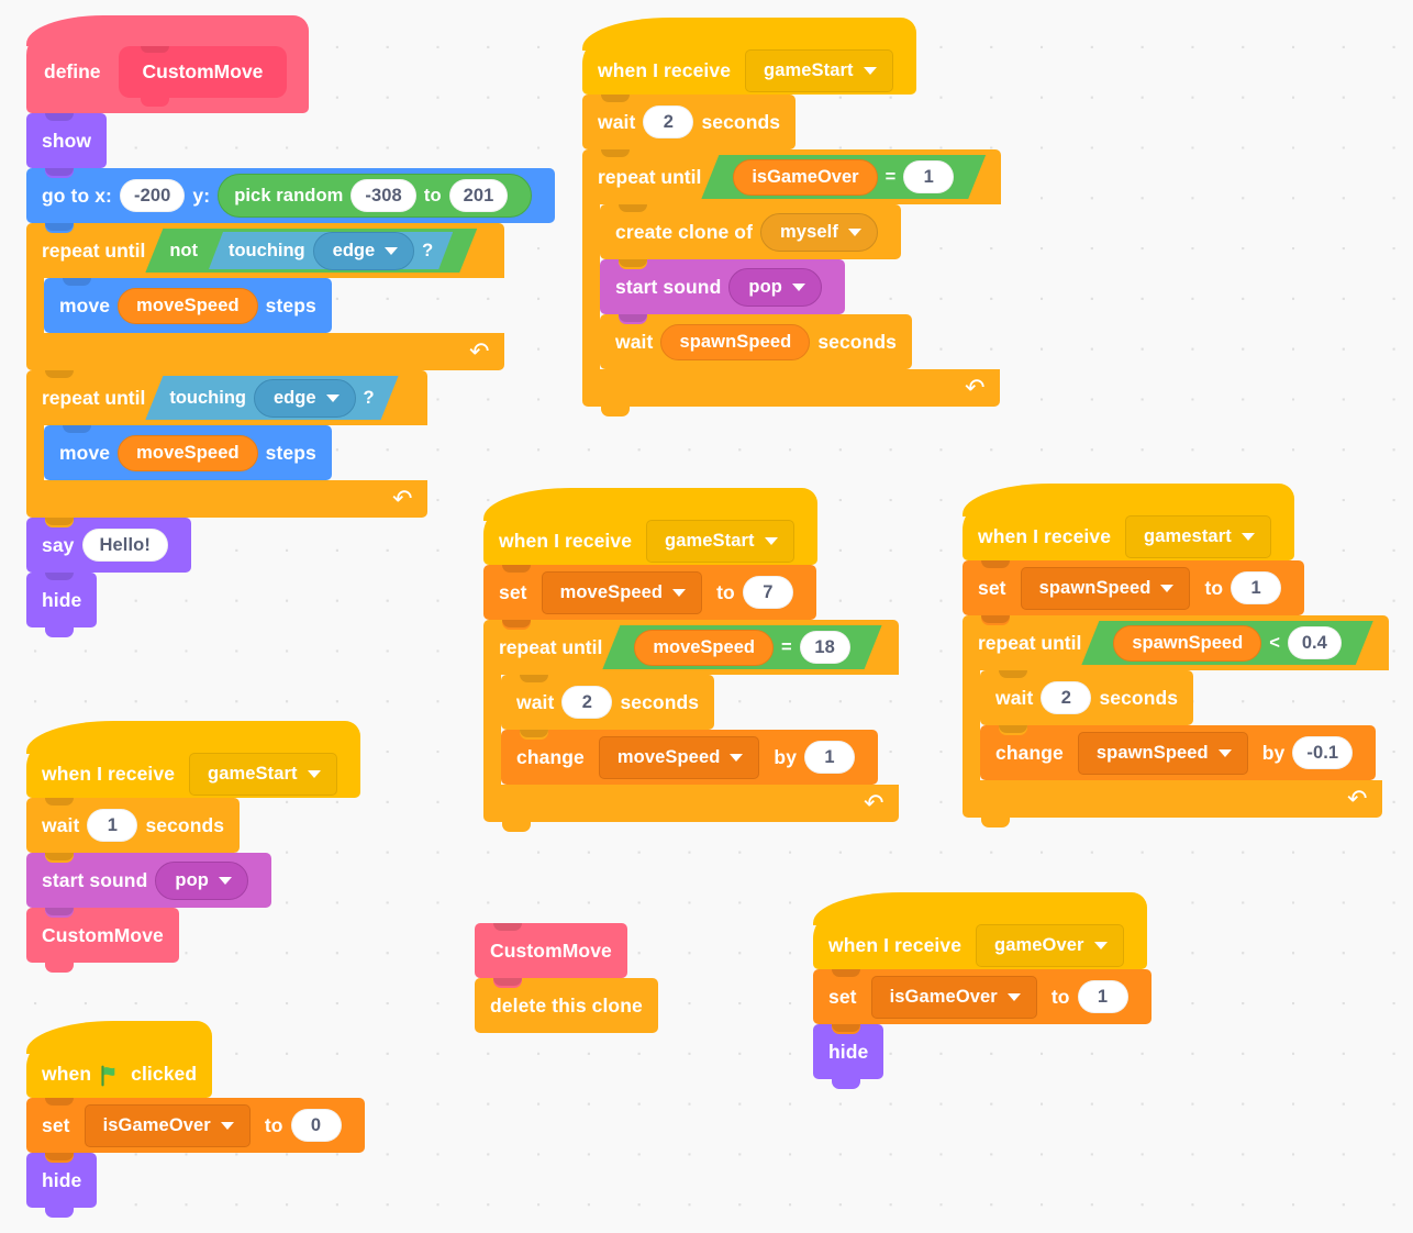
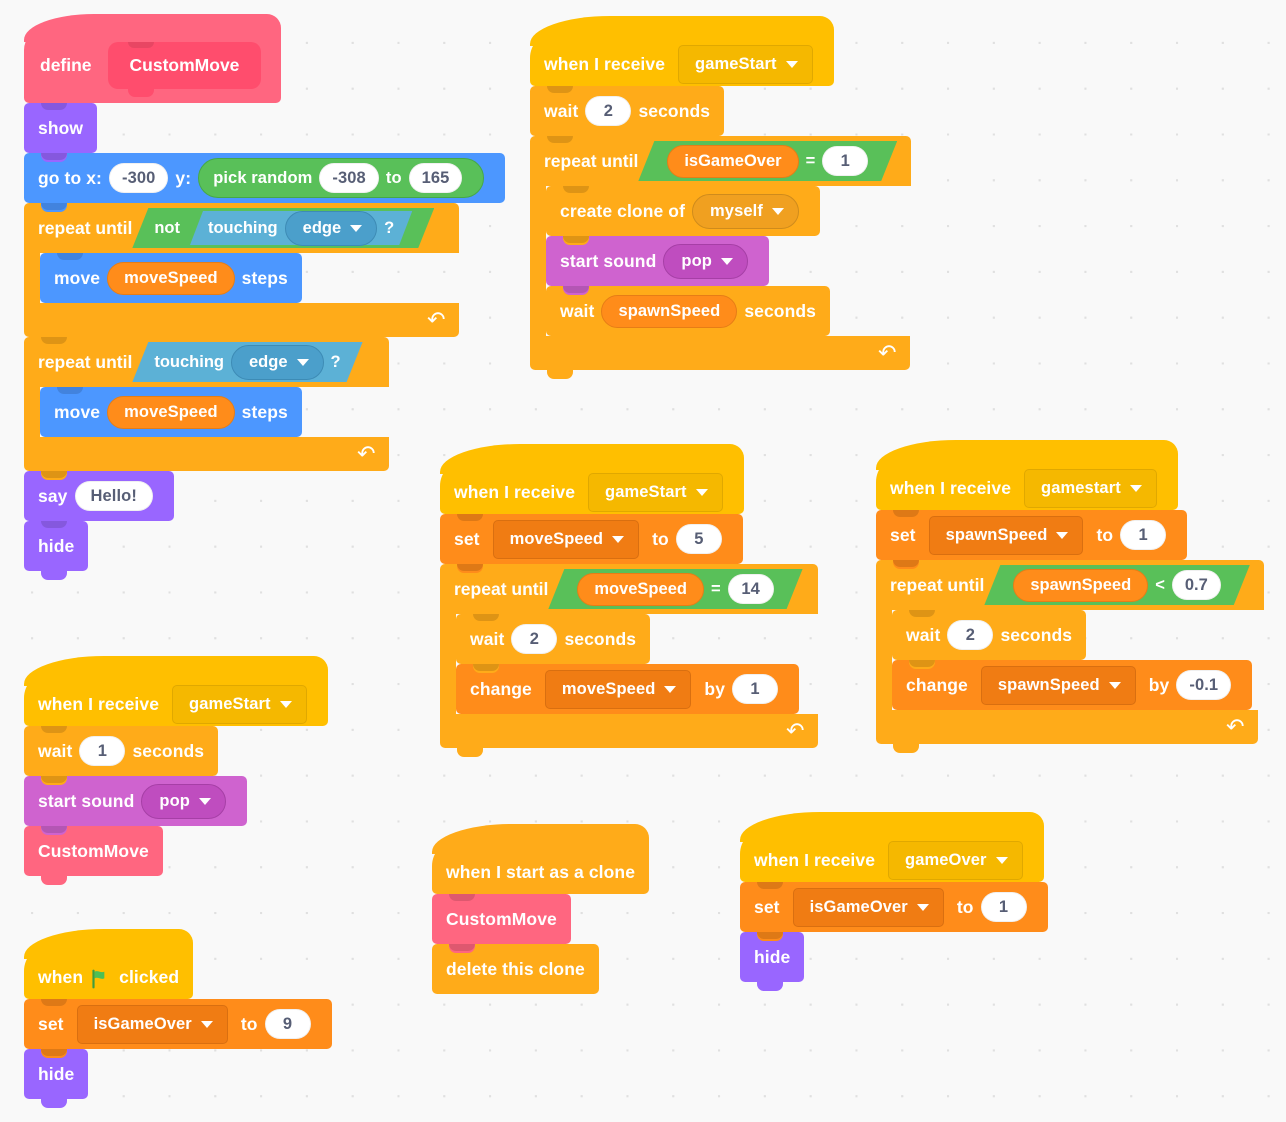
  define
  CustomMove
  show
  go to x:
- -200
+ -300
  y:
  pick random
  -308
  to
- 201
+ 165
  repeat until
  not
  touching
  edge
  ?
  move
  moveSpeed
  steps
  repeat until
  touching
  edge
  ?
  move
  moveSpeed
  steps
  say
  Hello!
  hide
  when I receive
  gameStart
  wait
  1
  seconds
  start sound
  pop
  CustomMove
  when
  clicked
  set
  isGameOver
  to
- 0
+ 9
  hide
  when I receive
  gameStart
  wait
  2
  seconds
  repeat until
  isGameOver
  =
  1
  create clone of
  myself
  start sound
  pop
  wait
  spawnSpeed
  seconds
  when I receive
  gameStart
  set
  moveSpeed
  to
- 7
+ 5
  repeat until
  moveSpeed
  =
- 18
+ 14
  wait
  2
  seconds
  change
  moveSpeed
  by
  1
  when I receive
  gamestart
  set
  spawnSpeed
  to
  1
  repeat until
  spawnSpeed
  <
- 0.4
+ 0.7
  wait
  2
  seconds
  change
  spawnSpeed
  by
  -0.1
+ when I start as a clone
  CustomMove
  delete this clone
  when I receive
  gameOver
  set
  isGameOver
  to
  1
  hide
